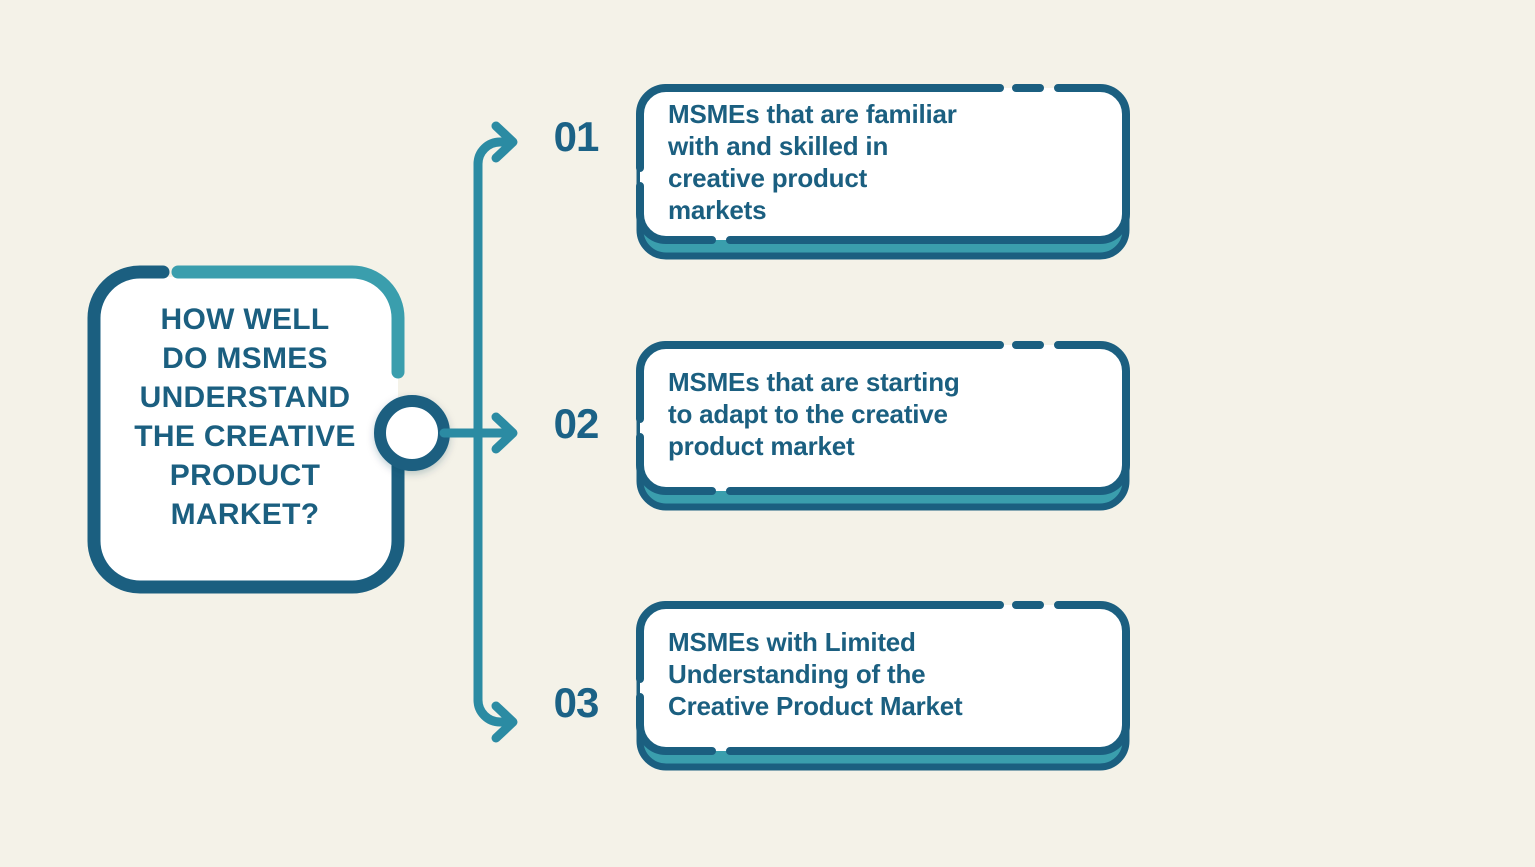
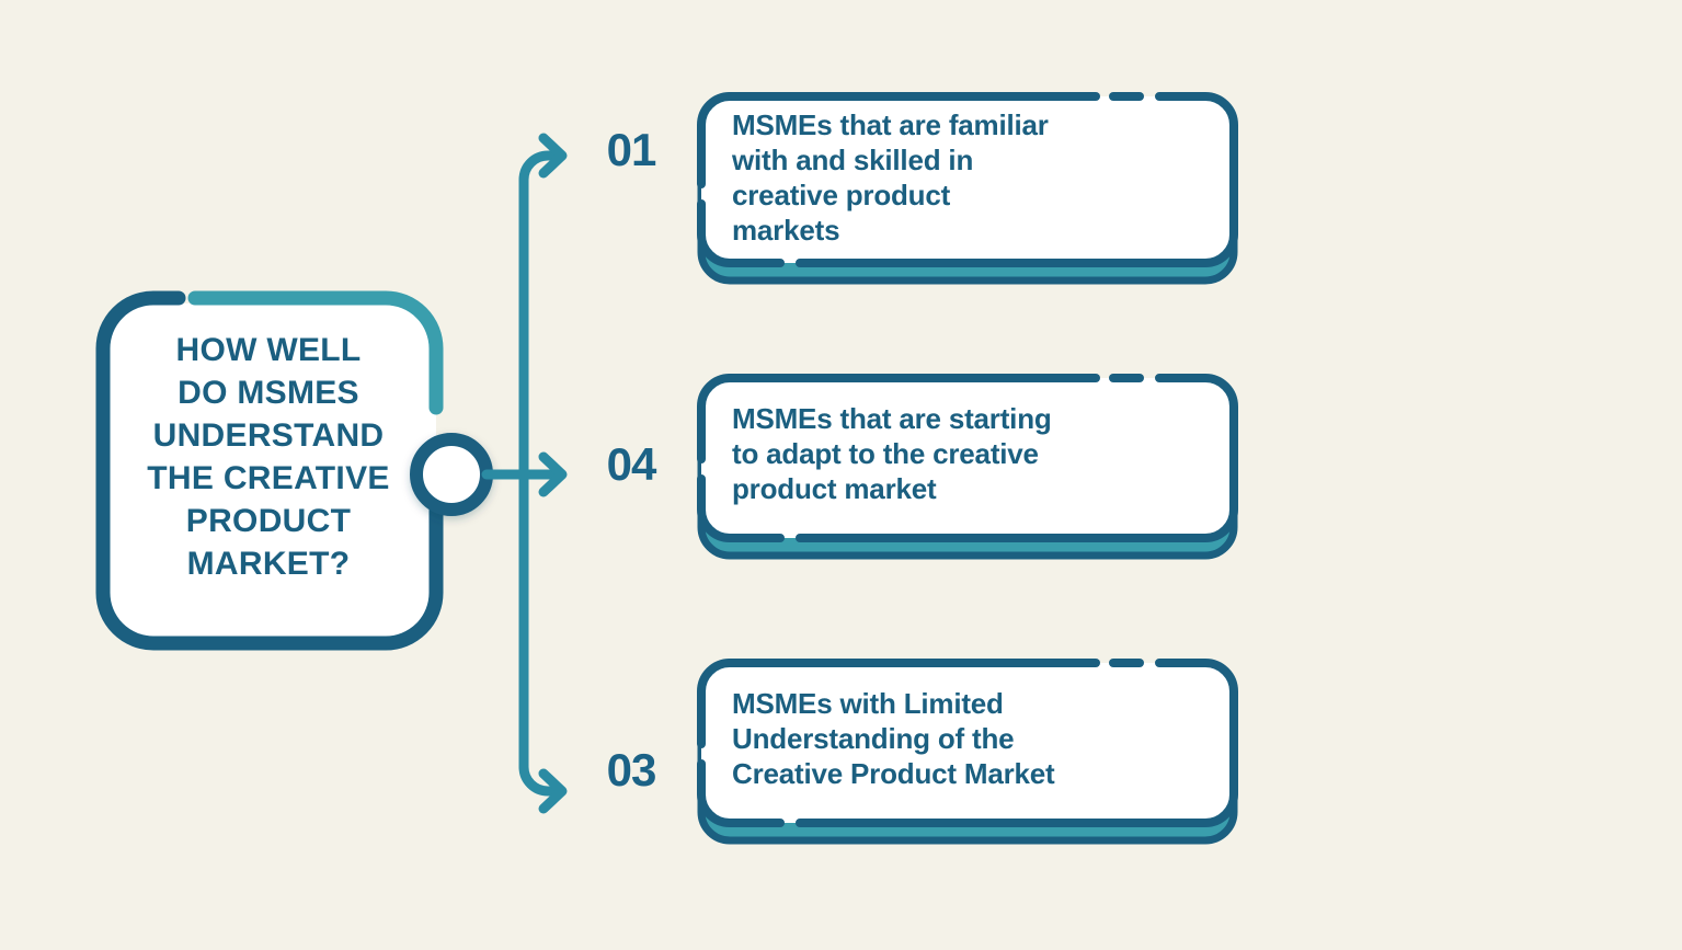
  HOW WELL
  DO MSMES
  UNDERSTAND
  THE CREATIVE
  PRODUCT
  MARKET?
  01
- 02
+ 04
  03
  MSMEs that are familiar
  with and skilled in
  creative product
  markets
  MSMEs that are starting
  to adapt to the creative
  product market
  MSMEs with Limited
  Understanding of the
  Creative Product Market
